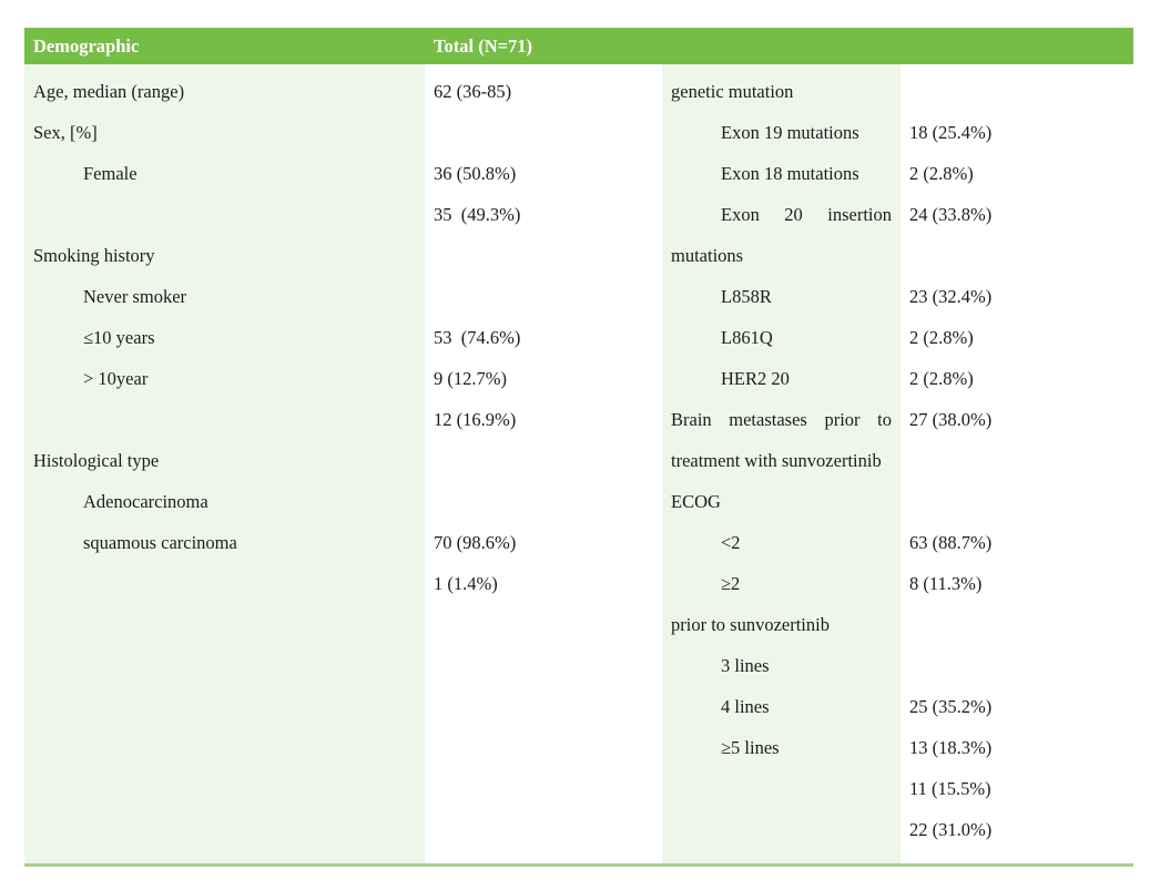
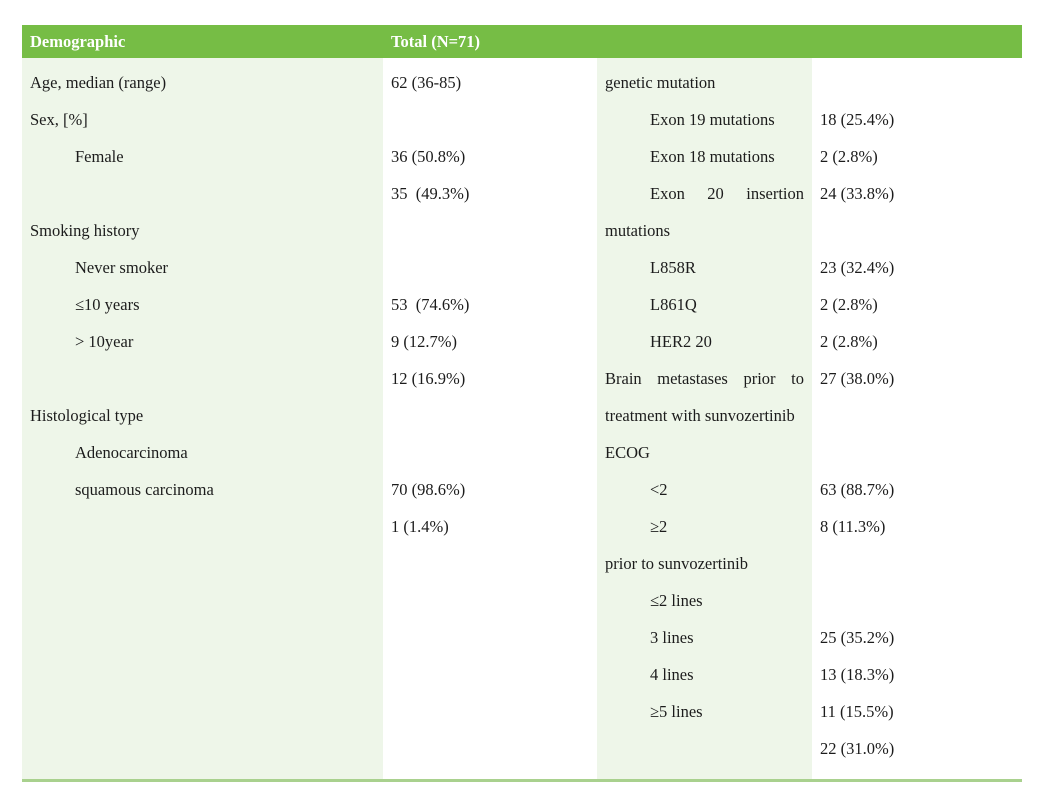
  Demographic
  Total (N=71)
  Age, median (range)
  Sex, [%]
  Female
  Smoking history
  Never smoker
  ≤10 years
  > 10year
  Histological type
  Adenocarcinoma
  squamous carcinoma
  62 (36-85)
  36 (50.8%)
  35 (49.3%)
  53 (74.6%)
  9 (12.7%)
  12 (16.9%)
  70 (98.6%)
  1 (1.4%)
  genetic mutation
  Exon 19 mutations
  Exon 18 mutations
  Exon 20 insertion
  mutations
  L858R
  L861Q
  HER2 20
  Brain metastases prior to
  treatment with sunvozertinib
  ECOG
  <2
  ≥2
  prior to sunvozertinib
+ ≤2 lines
  3 lines
  4 lines
  ≥5 lines
  18 (25.4%)
  2 (2.8%)
  24 (33.8%)
  23 (32.4%)
  2 (2.8%)
  2 (2.8%)
  27 (38.0%)
  63 (88.7%)
  8 (11.3%)
  25 (35.2%)
  13 (18.3%)
  11 (15.5%)
  22 (31.0%)
